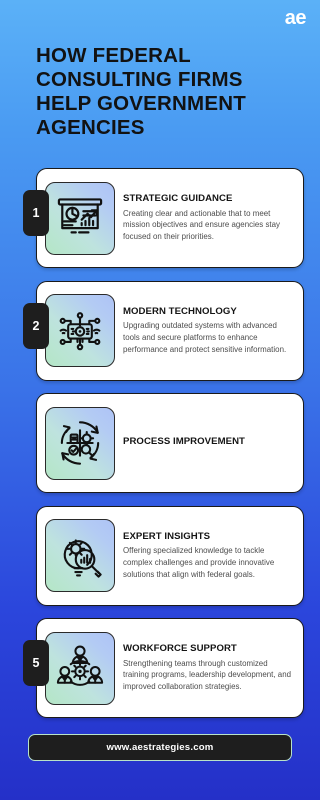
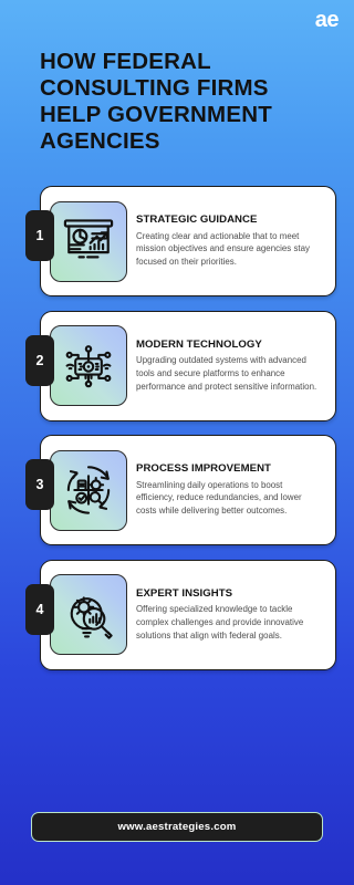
  ae
  HOW FEDERAL CONSULTING FIRMS HELP GOVERNMENT AGENCIES
  1
  STRATEGIC GUIDANCE
  Creating clear and actionable that to meet mission objectives and ensure agencies stay focused on their priorities.
  2
  MODERN TECHNOLOGY
  Upgrading outdated systems with advanced tools and secure platforms to enhance performance and protect sensitive information.
+ 3
  PROCESS IMPROVEMENT
+ Streamlining daily operations to boost efficiency, reduce redundancies, and lower costs while delivering better outcomes.
+ 4
  EXPERT INSIGHTS
  Offering specialized knowledge to tackle complex challenges and provide innovative solutions that align with federal goals.
- 5
- WORKFORCE SUPPORT
- Strengthening teams through customized training programs, leadership development, and improved collaboration strategies.
  www.aestrategies.com
